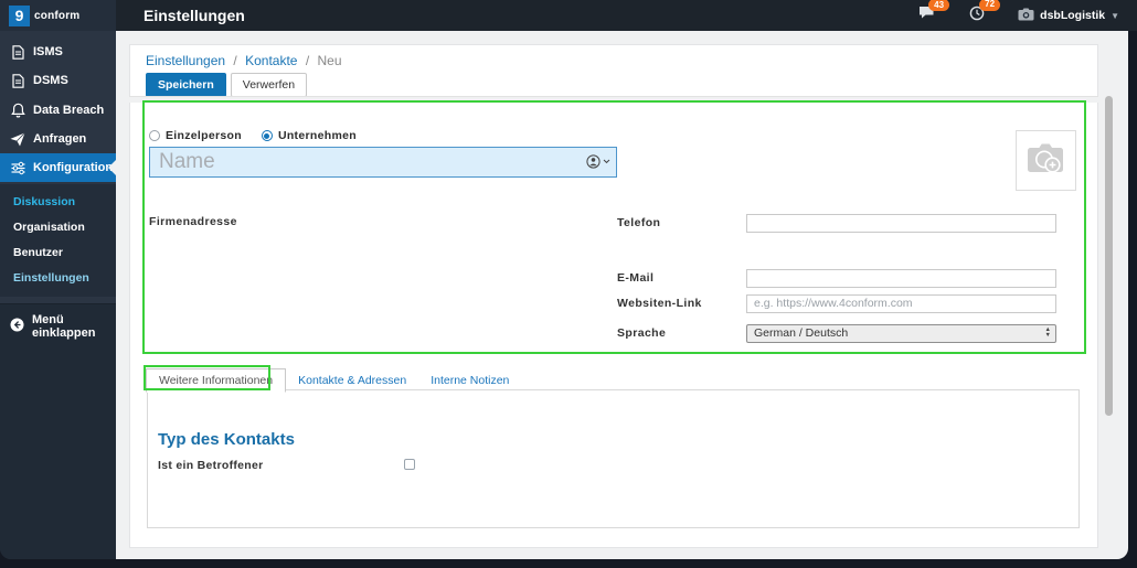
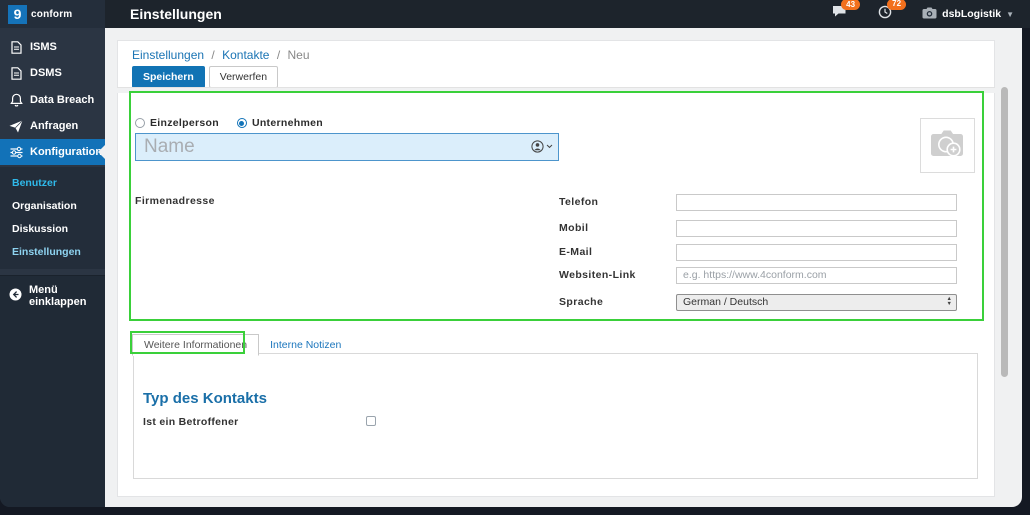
  9
  conform
  Einstellungen
  43
  72
  dsbLogistik
  ▼
  ISMS
  DSMS
  Data Breach
  Anfragen
  Konfiguration
- Diskussion
+ Benutzer
  Organisation
- Benutzer
+ Diskussion
  Einstellungen
  Menü einklappen
  Einstellungen / Kontakte / Neu
  Speichern
  Verwerfen
  Einzelperson
  Unternehmen
  Name
  Firmenadresse
  Telefon
+ Mobil
  E-Mail
  Websiten-Link
  e.g. https://www.4conform.com
  Sprache
  German / Deutsch
  Weitere Informationen
- Kontakte & Adressen
  Interne Notizen
  Typ des Kontakts
  Ist ein Betroffener
